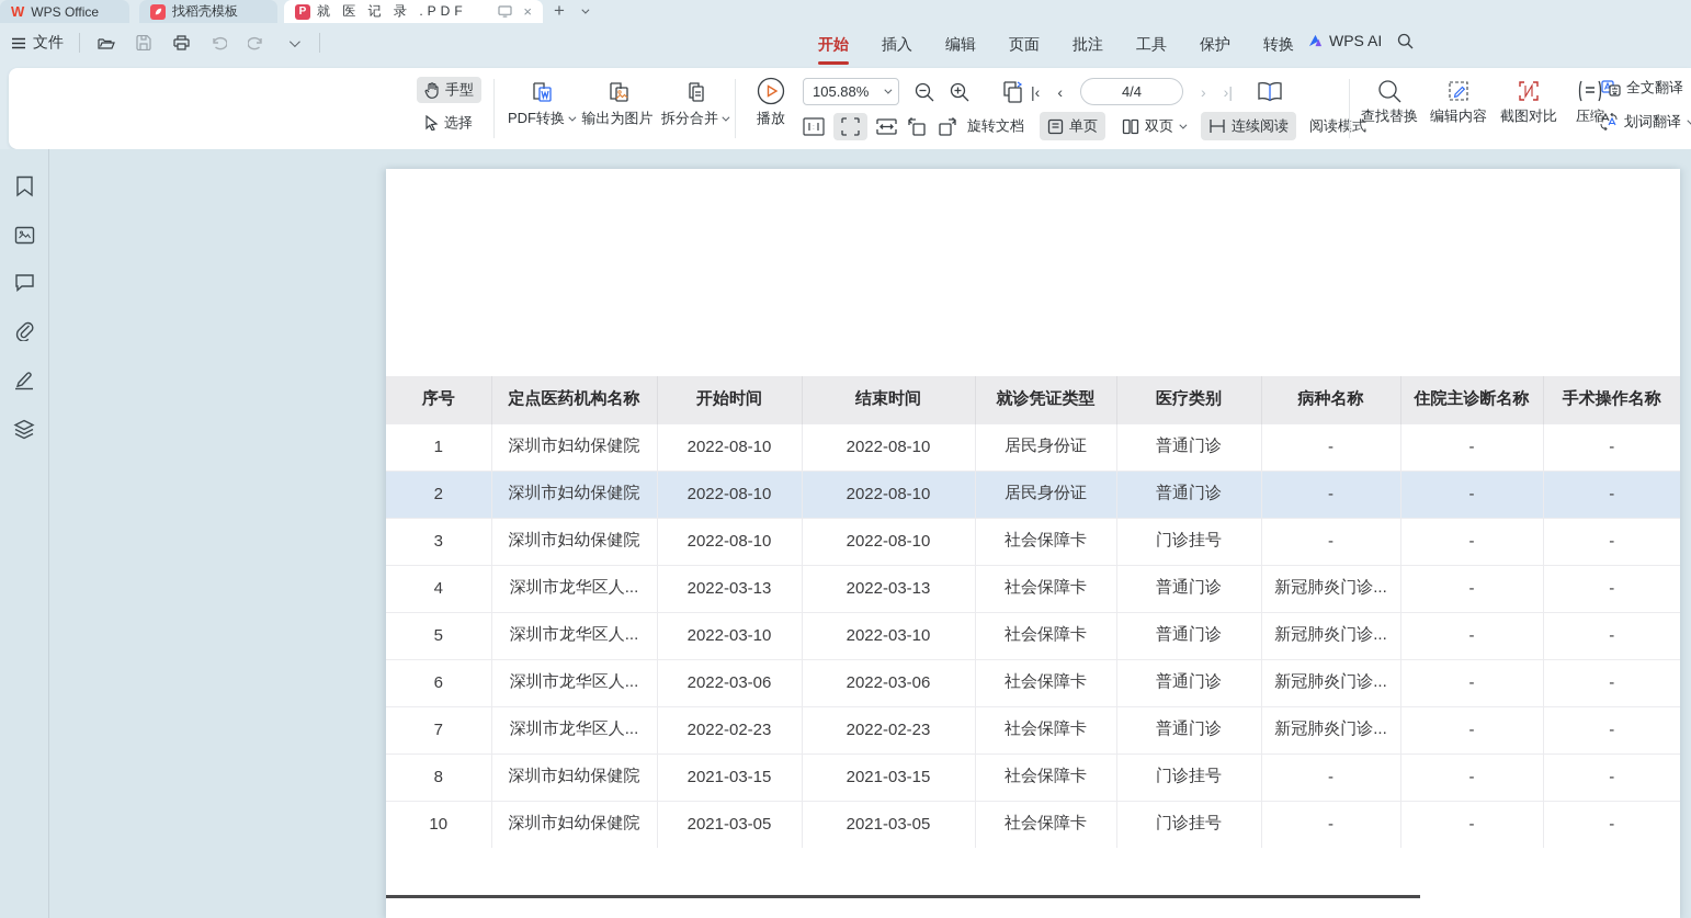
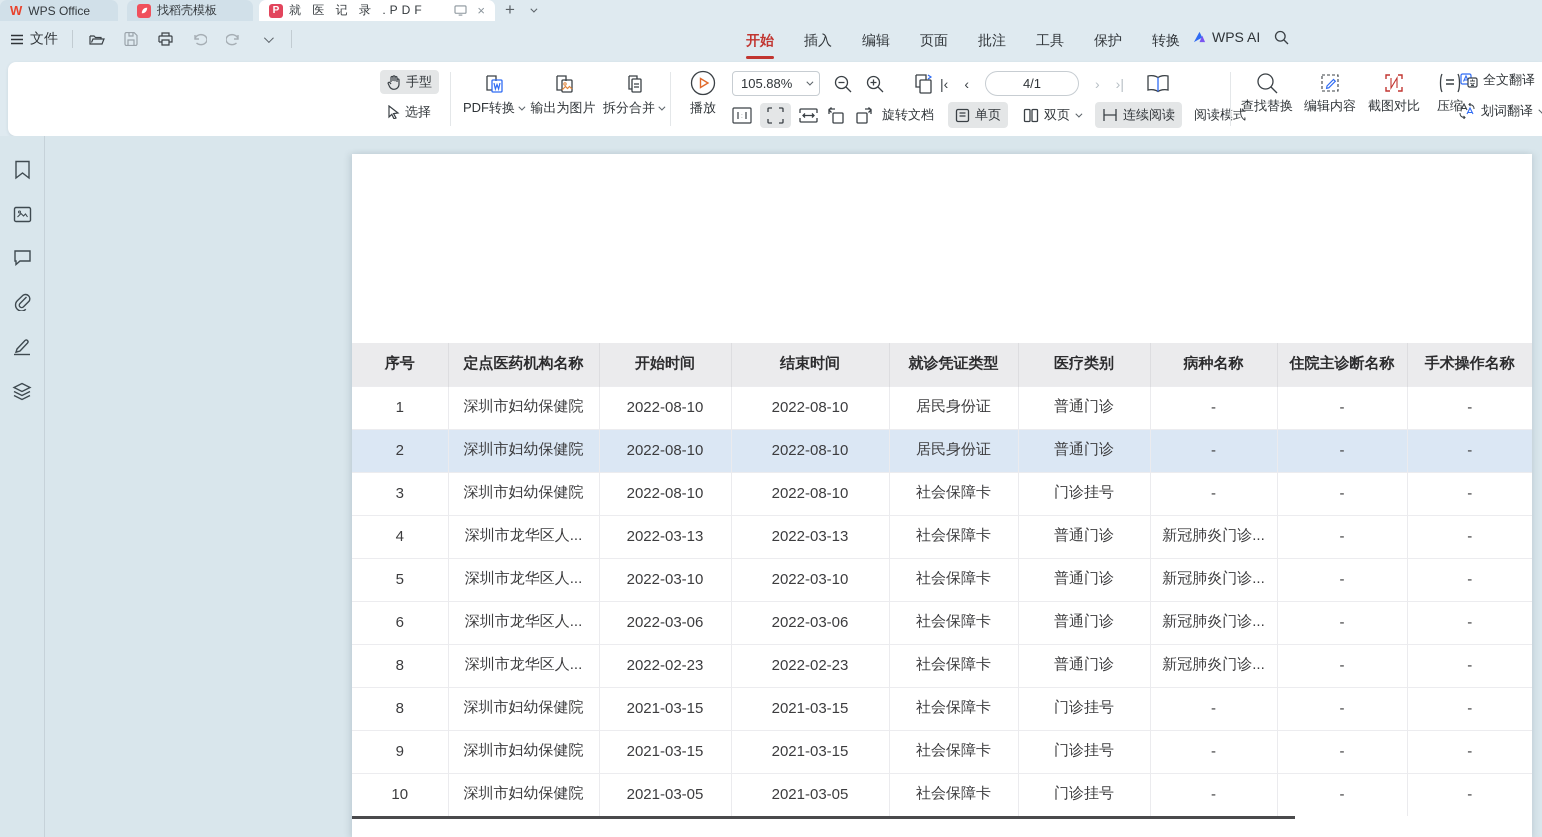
  W
  WPS Office
  找稻壳模板
  P
  就 医 记 录 .PDF
  ×
  +
  文件
  开始
  插入
  编辑
  页面
  批注
  工具
  保护
  转换
  WPS AI
  手型
  选择
  PDF转换
  输出为图片
  拆分合并
  播放
  105.88%
  |‹
  ‹
- 4/4
+ 4/1
  ›
  ›|
  旋转文档
  单页
  双页
  连续阅读
  阅读模式
  查找替换
  编辑内容
  截图对比
  压缩
  全文翻译
  划词翻译
  序号	定点医药机构名称	开始时间	结束时间	就诊凭证类型	医疗类别	病种名称	住院主诊断名称	手术操作名称
  1	深圳市妇幼保健院	2022-08-10	2022-08-10	居民身份证	普通门诊	-	-	-
  2	深圳市妇幼保健院	2022-08-10	2022-08-10	居民身份证	普通门诊	-	-	-
  3	深圳市妇幼保健院	2022-08-10	2022-08-10	社会保障卡	门诊挂号	-	-	-
  4	深圳市龙华区人...	2022-03-13	2022-03-13	社会保障卡	普通门诊	新冠肺炎门诊...	-	-
  5	深圳市龙华区人...	2022-03-10	2022-03-10	社会保障卡	普通门诊	新冠肺炎门诊...	-	-
  6	深圳市龙华区人...	2022-03-06	2022-03-06	社会保障卡	普通门诊	新冠肺炎门诊...	-	-
- 7	深圳市龙华区人...	2022-02-23	2022-02-23	社会保障卡	普通门诊	新冠肺炎门诊...	-	-
+ 8	深圳市龙华区人...	2022-02-23	2022-02-23	社会保障卡	普通门诊	新冠肺炎门诊...	-	-
  8	深圳市妇幼保健院	2021-03-15	2021-03-15	社会保障卡	门诊挂号	-	-	-
+ 9	深圳市妇幼保健院	2021-03-15	2021-03-15	社会保障卡	门诊挂号	-	-	-
  10	深圳市妇幼保健院	2021-03-05	2021-03-05	社会保障卡	门诊挂号	-	-	-
